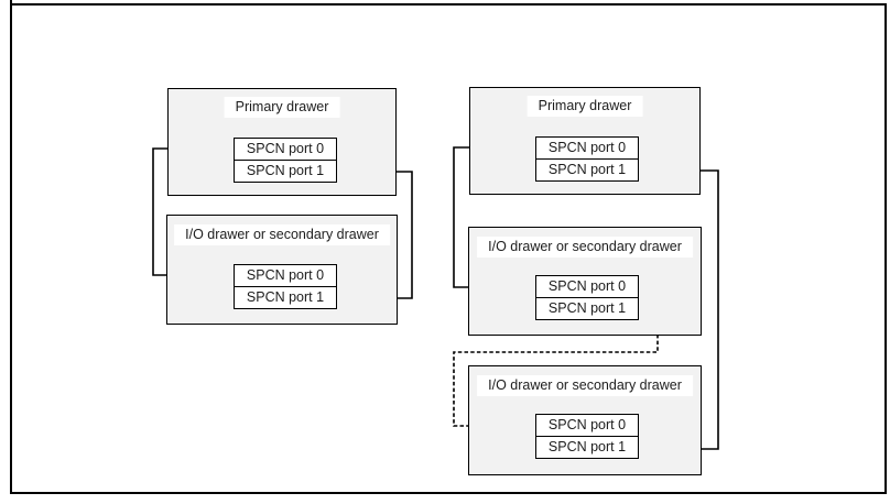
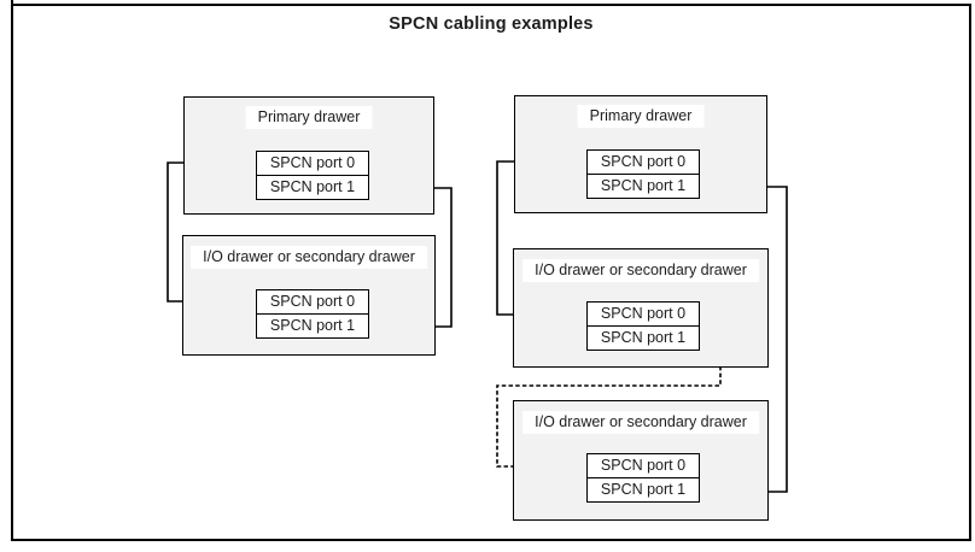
+ SPCN cabling examples
  Primary drawer
  SPCN port 0
  SPCN port 1
  I/O drawer or secondary drawer
  SPCN port 0
  SPCN port 1
  Primary drawer
  SPCN port 0
  SPCN port 1
  I/O drawer or secondary drawer
  SPCN port 0
  SPCN port 1
  I/O drawer or secondary drawer
  SPCN port 0
  SPCN port 1
